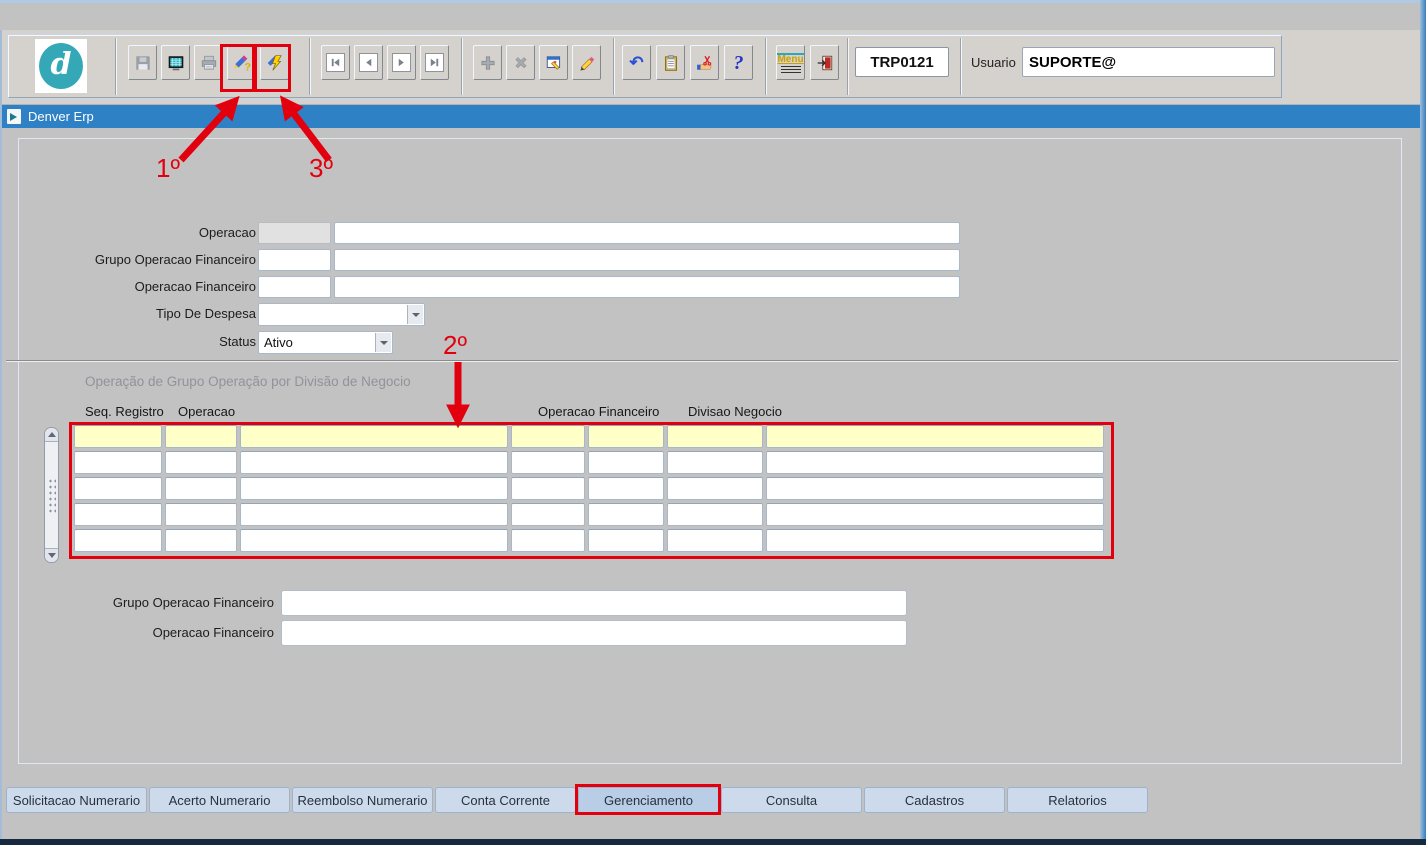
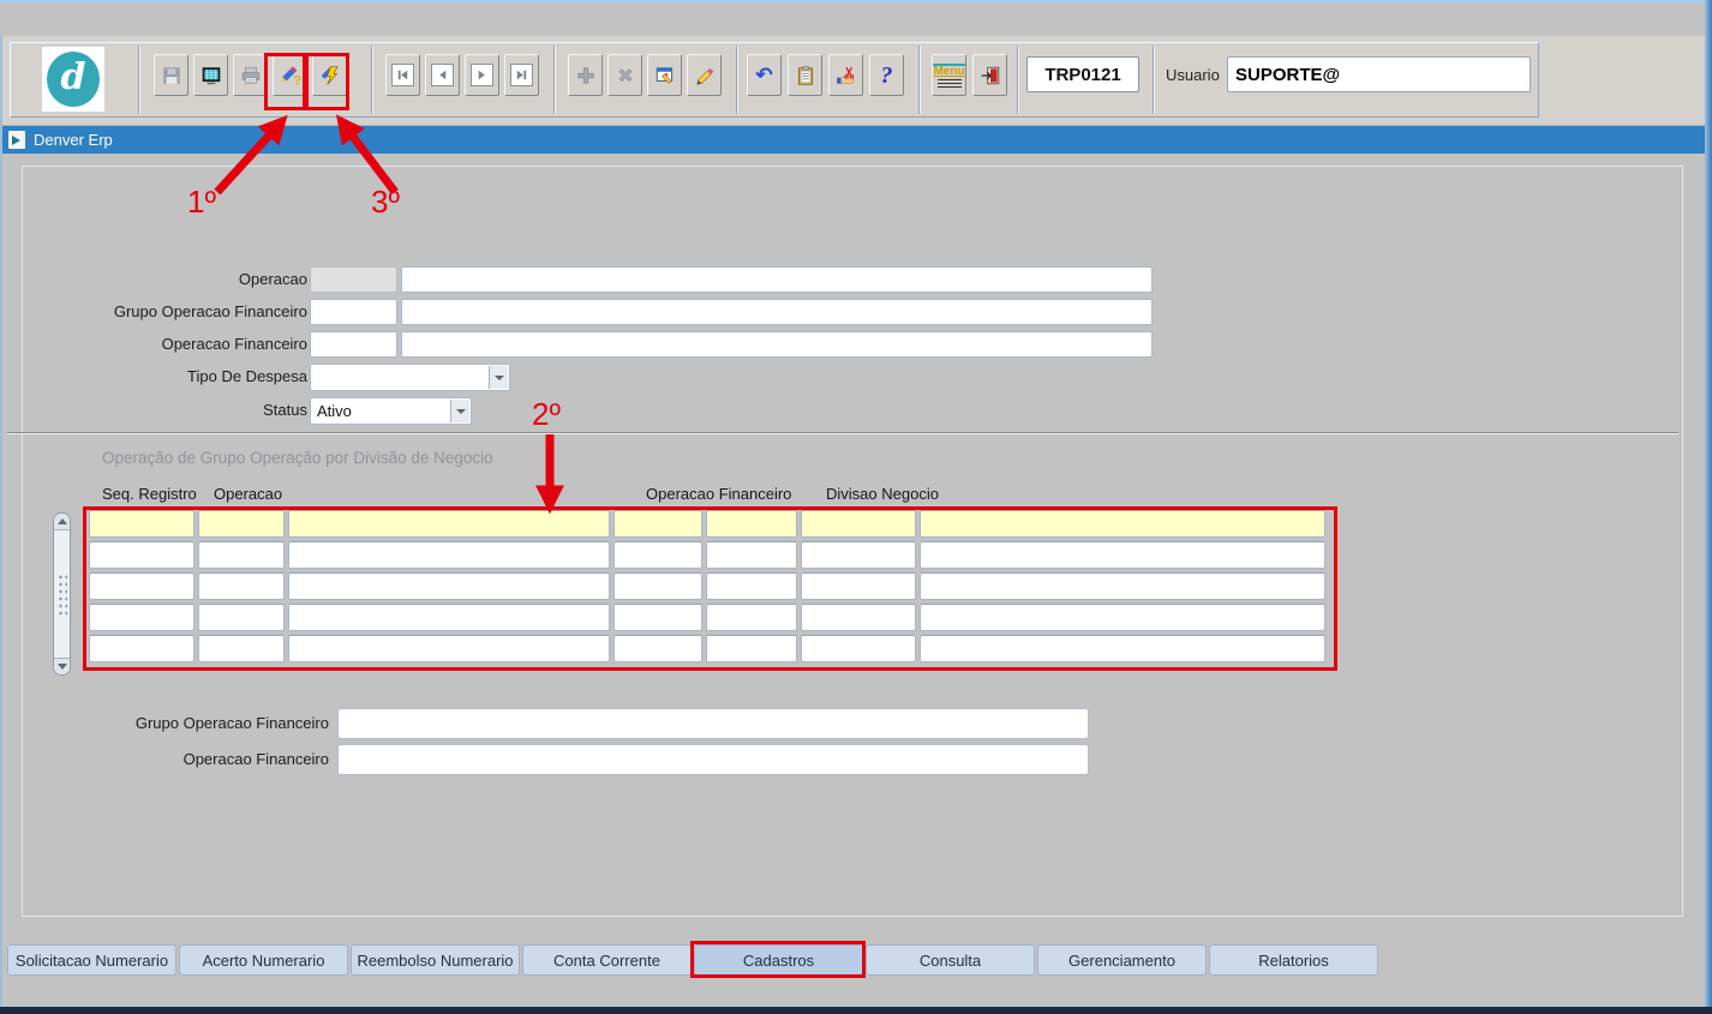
  d
  ?
  ↶
  ?
  Menu
  TRP0121
  Usuario
  SUPORTE@
  Denver Erp
  Operacao
  Grupo Operacao Financeiro
  Operacao Financeiro
  Tipo De Despesa
  Status
  Ativo
  Operação de Grupo Operação por Divisão de Negocio
  Seq. Registro
  Operacao
  Operacao Financeiro
  Divisao Negocio
  Grupo Operacao Financeiro
  Operacao Financeiro
  Solicitacao Numerario
  Acerto Numerario
  Reembolso Numerario
  Conta Corrente
- Gerenciamento
+ Cadastros
  Consulta
- Cadastros
+ Gerenciamento
  Relatorios
  1º
  3º
  2º
